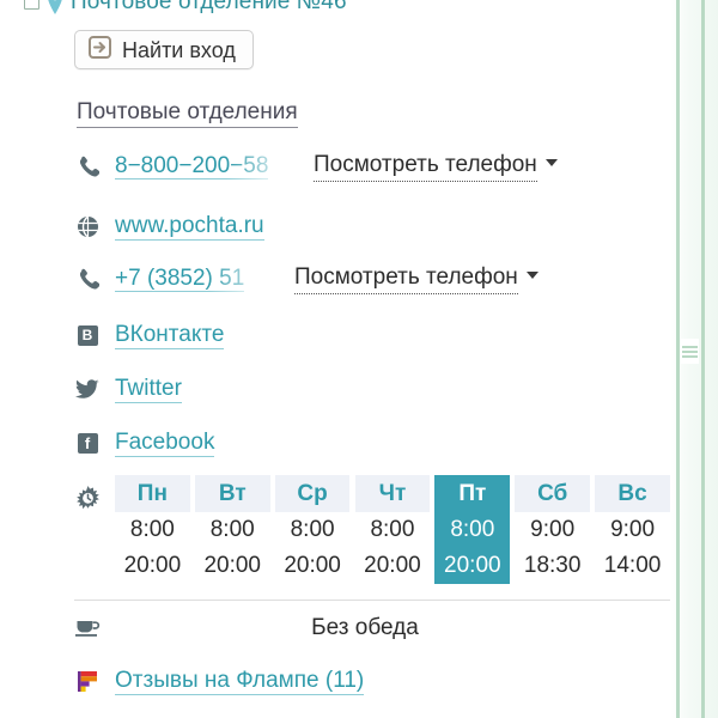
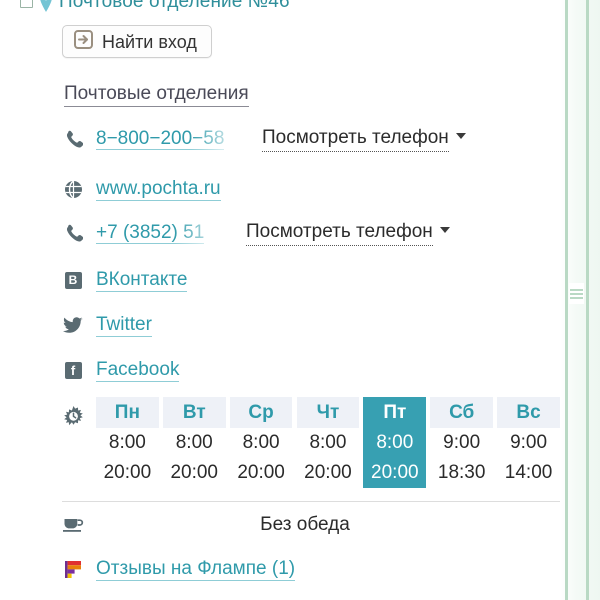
  Почтовое отделение №46
  Найти вход
  Почтовые отделения
  8−800−200
  Посмотреть телефон
  www.pochta.ru
  +7 (3852
  Посмотреть телефон
  B
  ВКонтакте
  Twitter
  f
  Facebook
  Пн		Вт		Ср		Чт		Пт		Сб		Вс
  8:00		8:00		8:00		8:00		8:00		9:00		9:00
  20:00		20:00		20:00		20:00		20:00		18:30		14:00
  Без обеда
- Отзывы на Флампе (11)
+ Отзывы на Флампе (1)
